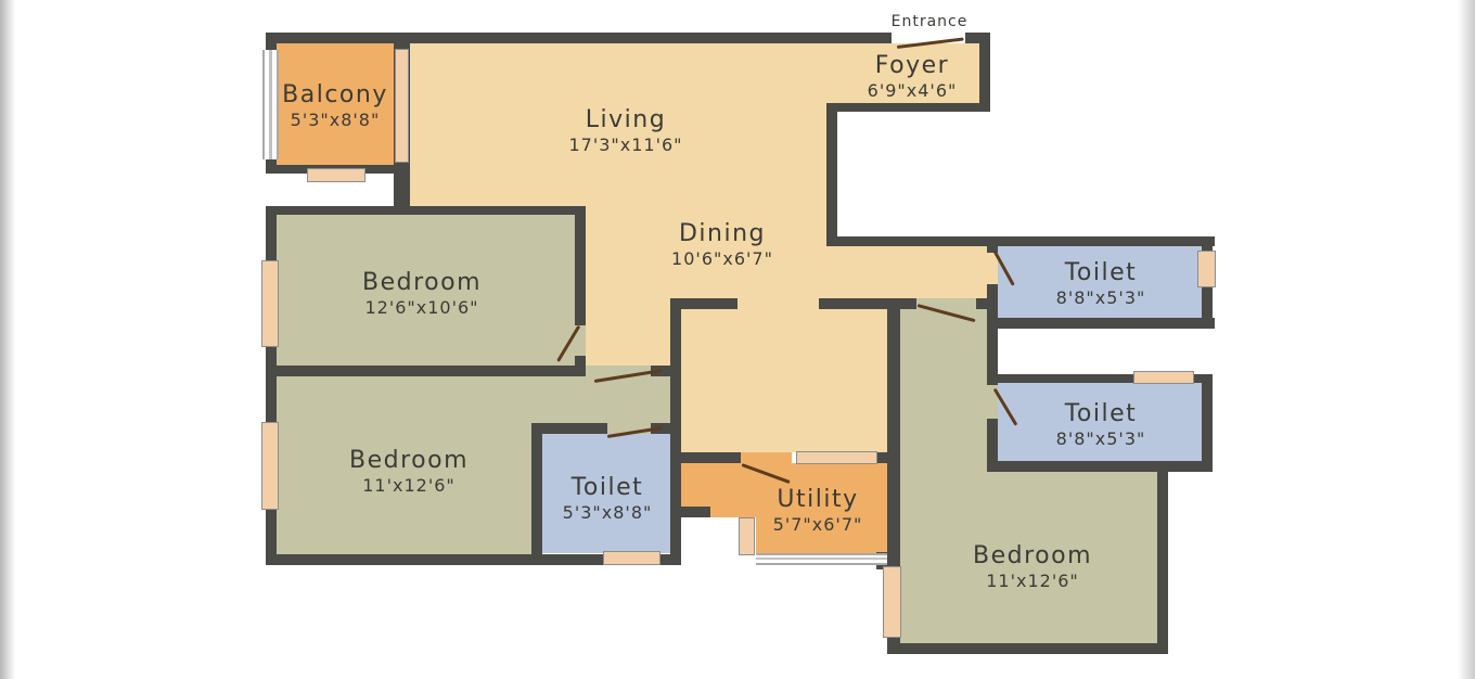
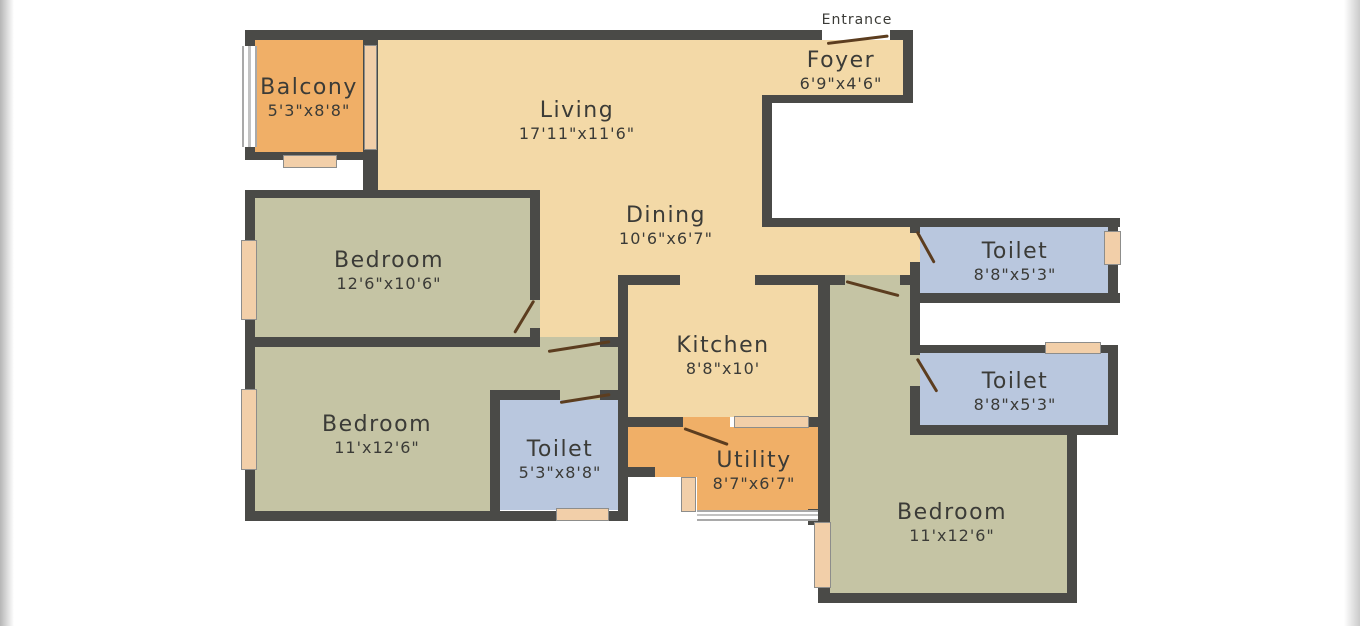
  Entrance
  Balcony
  5'3"x8'8"
  Living
- 17'3"x11'6"
+ 17'11"x11'6"
  Foyer
  6'9"x4'6"
  Bedroom
  12'6"x10'6"
  Dining
  10'6"x6'7"
  Toilet
  8'8"x5'3"
+ Kitchen
+ 8'8"x10'
  Toilet
  8'8"x5'3"
  Bedroom
  11'x12'6"
  Toilet
  5'3"x8'8"
  Utility
- 5'7"x6'7"
+ 8'7"x6'7"
  Bedroom
  11'x12'6"
